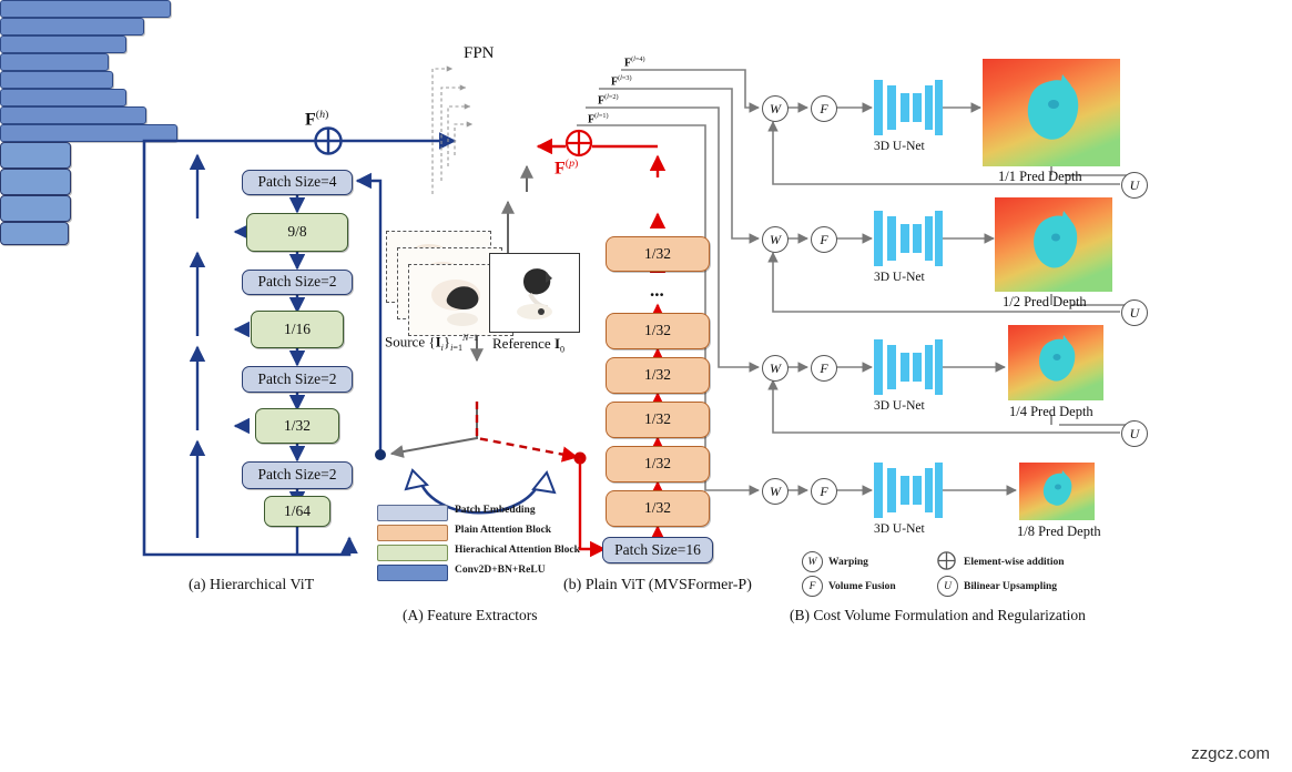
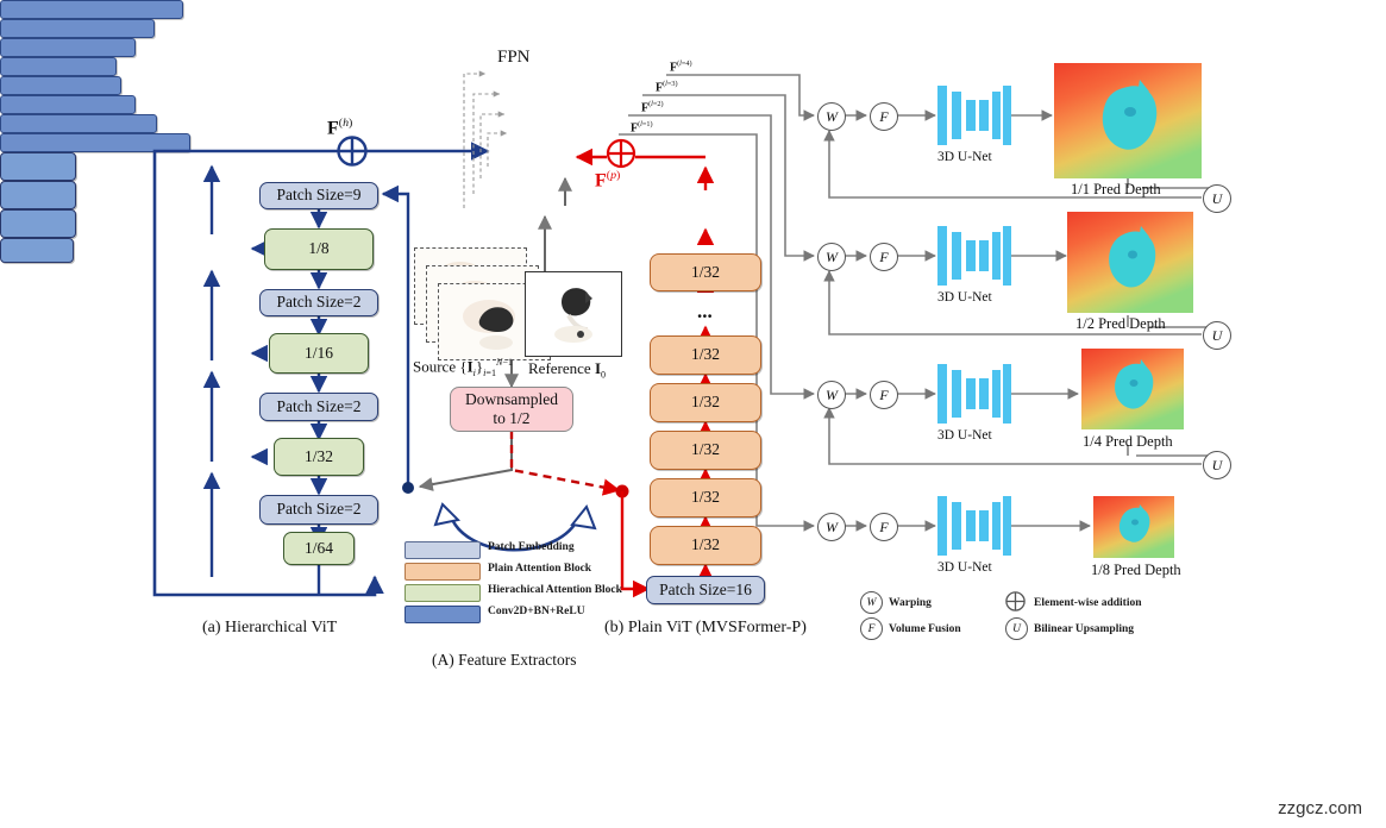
  FPN
  F(h)
  F(p)
- Patch Size=4
+ Patch Size=9
- 9/8
+ 1/8
  Patch Size=2
  1/16
  Patch Size=2
  1/32
  Patch Size=2
  1/64
  (a) Hierarchical ViT
  Source {Ii}i=1N−1
  Reference I0
+ Downsampled
+ to 1/2
  1/32
  ...
  1/32
  1/32
  1/32
  1/32
  1/32
  Patch Size=16
  (b) Plain ViT (MVSFormer-P)
  Patch Embedding
  Plain Attention Block
  Hierachical Attention Block
  Conv2D+BN+ReLU
  W
  F
  W
  F
  W
  F
  W
  F
  U
  U
  U
  3D U-Net
  3D U-Net
  3D U-Net
  3D U-Net
  1/1 Pred Depth
  1/2 Pred Depth
  1/4 Pred Depth
  1/8 Pred Depth
  W
  Warping
  F
  Volume Fusion
  Element-wise addition
  U
  Bilinear Upsampling
  (A) Feature Extractors
- (B) Cost Volume Formulation and Regularization
  zzgcz.com
